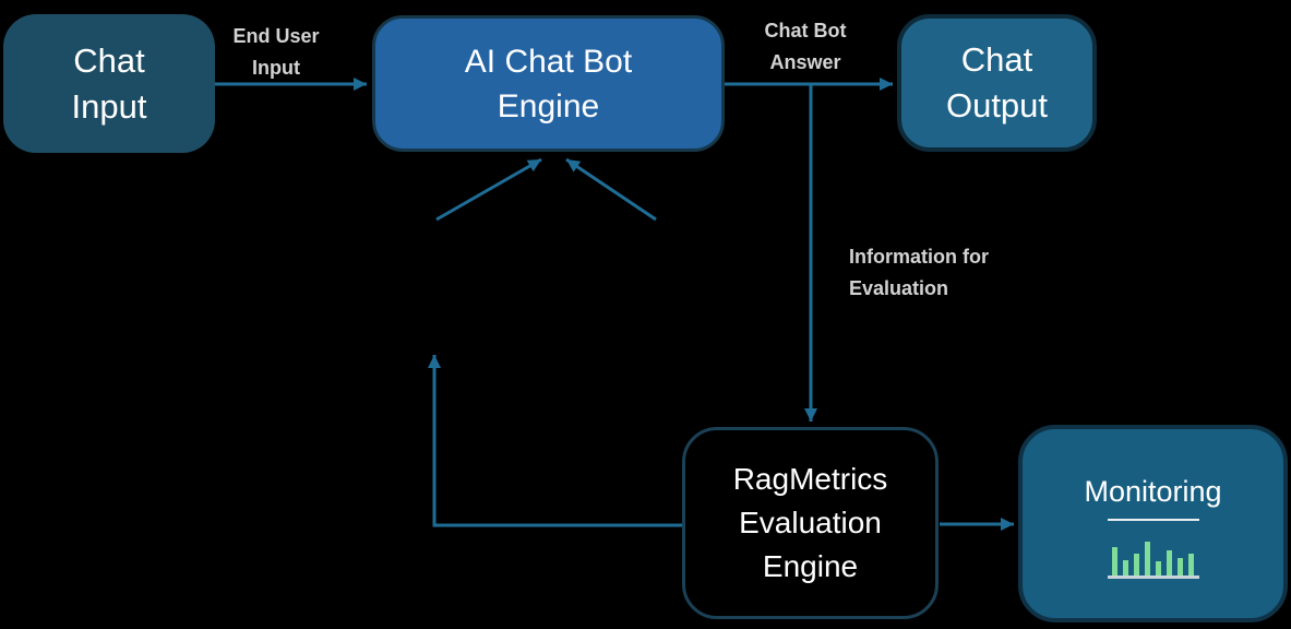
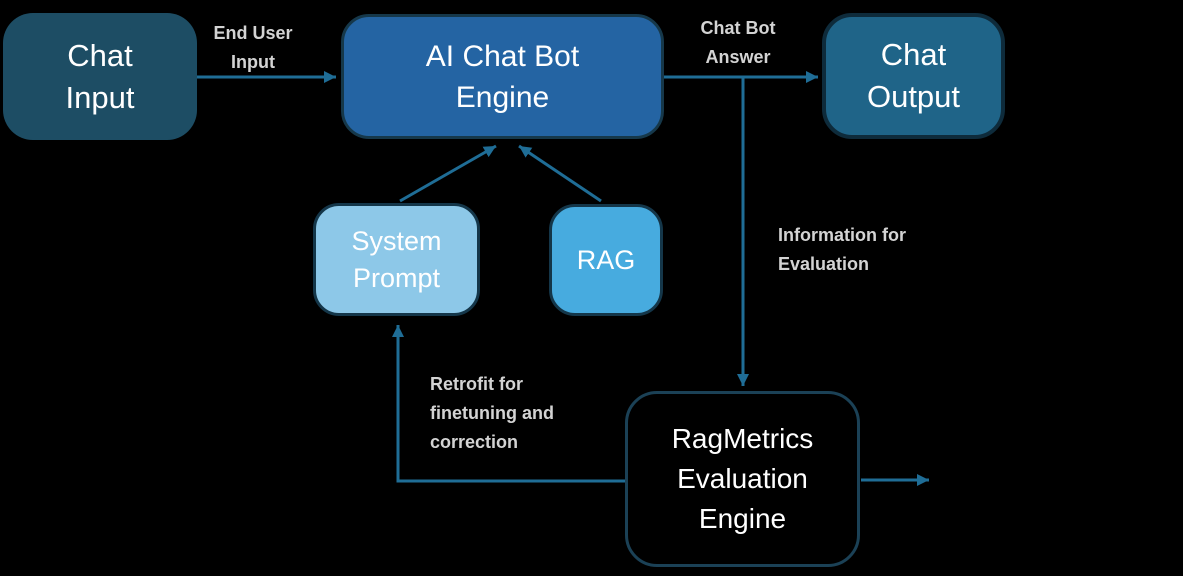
  Chat
  Input
  AI Chat Bot
  Engine
  Chat
  Output
+ System
+ Prompt
+ RAG
  RagMetrics
  Evaluation
  Engine
- Monitoring
  End User
  Input
  Chat Bot
  Answer
  Information for
  Evaluation
+ Retrofit for
+ finetuning and
+ correction
